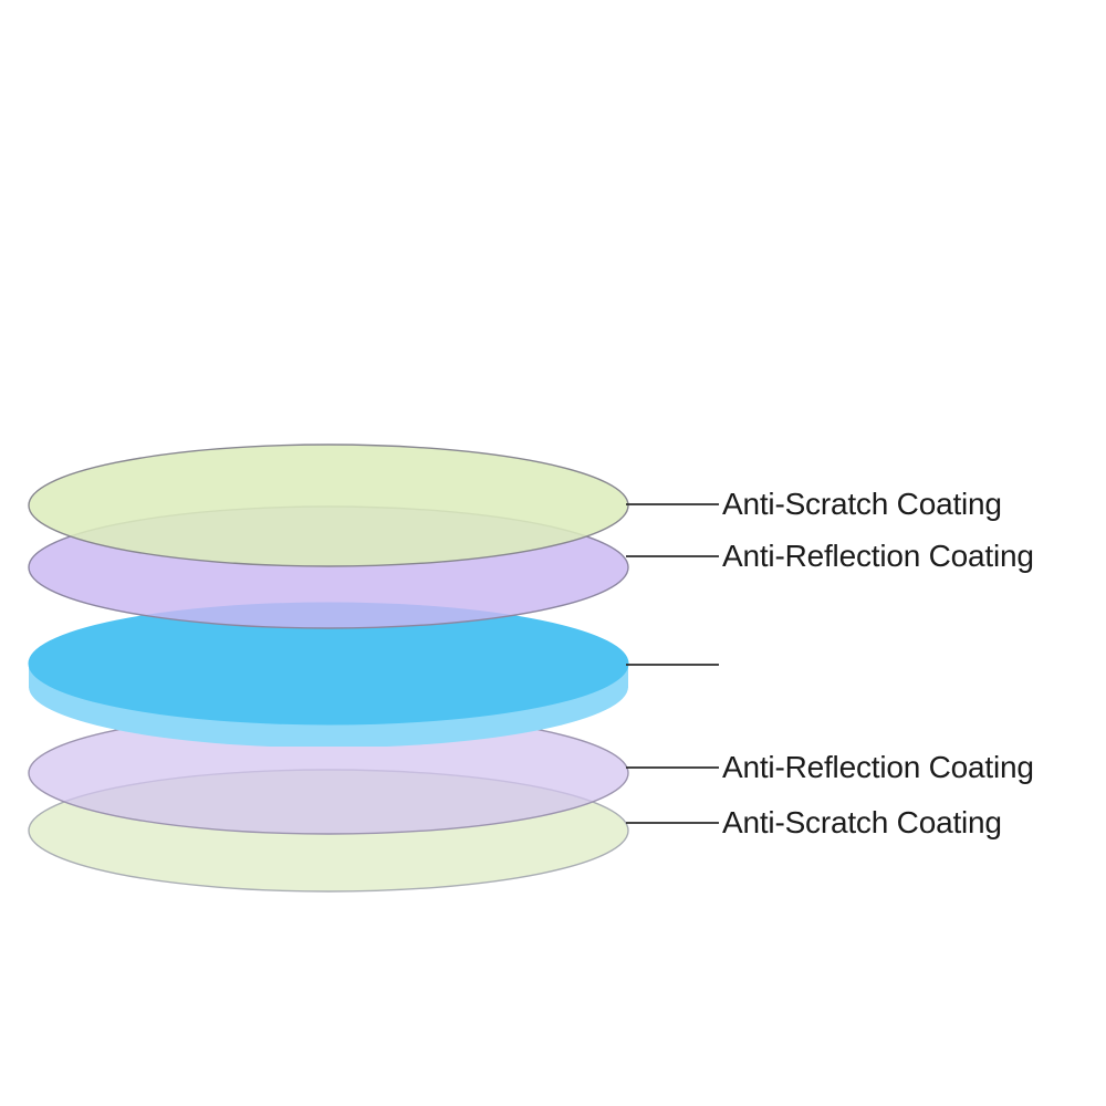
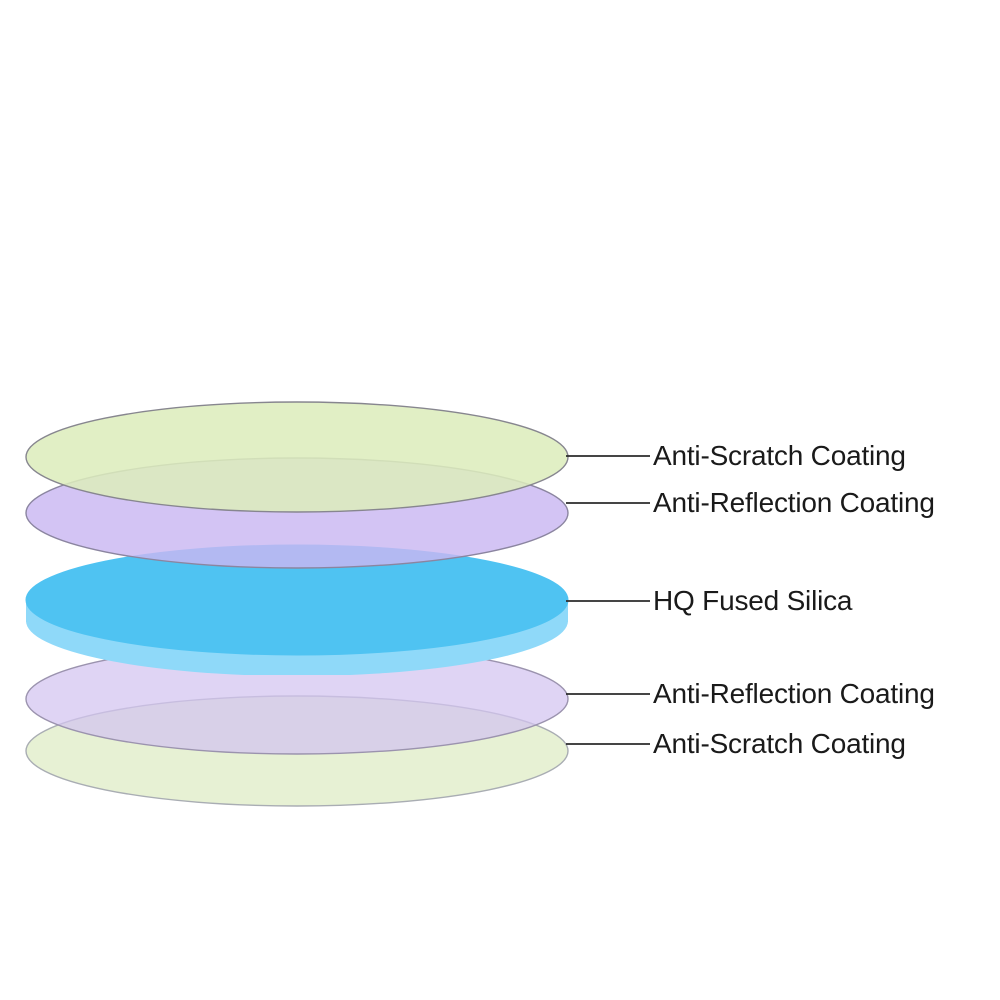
  Anti-Scratch Coating
  Anti-Reflection Coating
+ HQ Fused Silica
  Anti-Reflection Coating
  Anti-Scratch Coating
